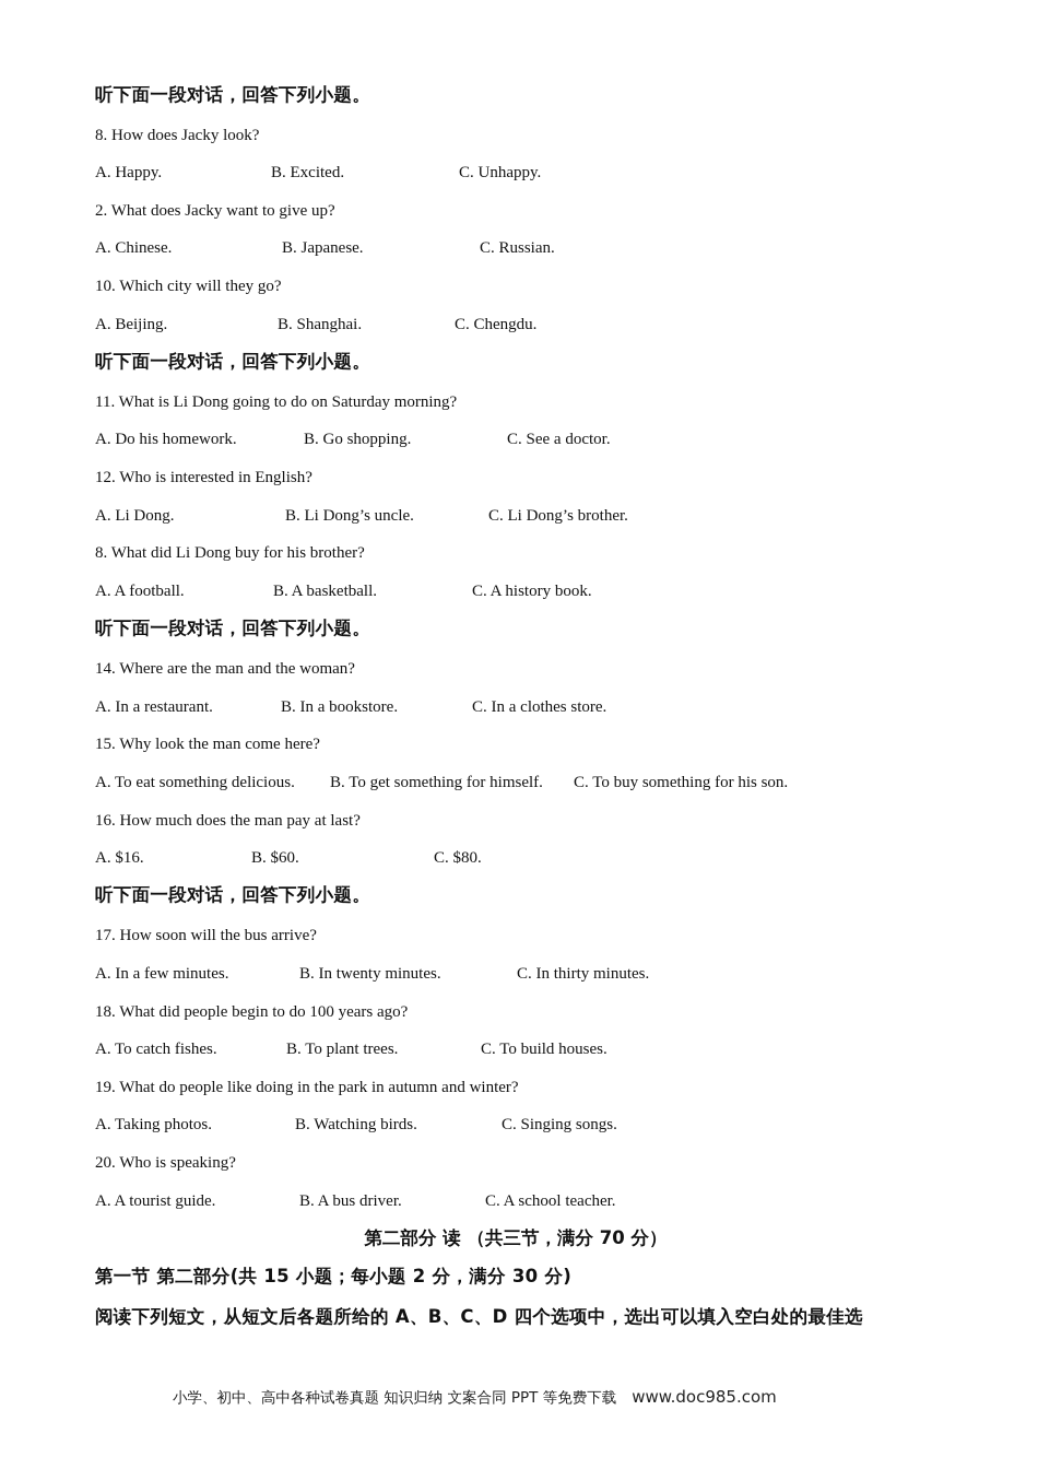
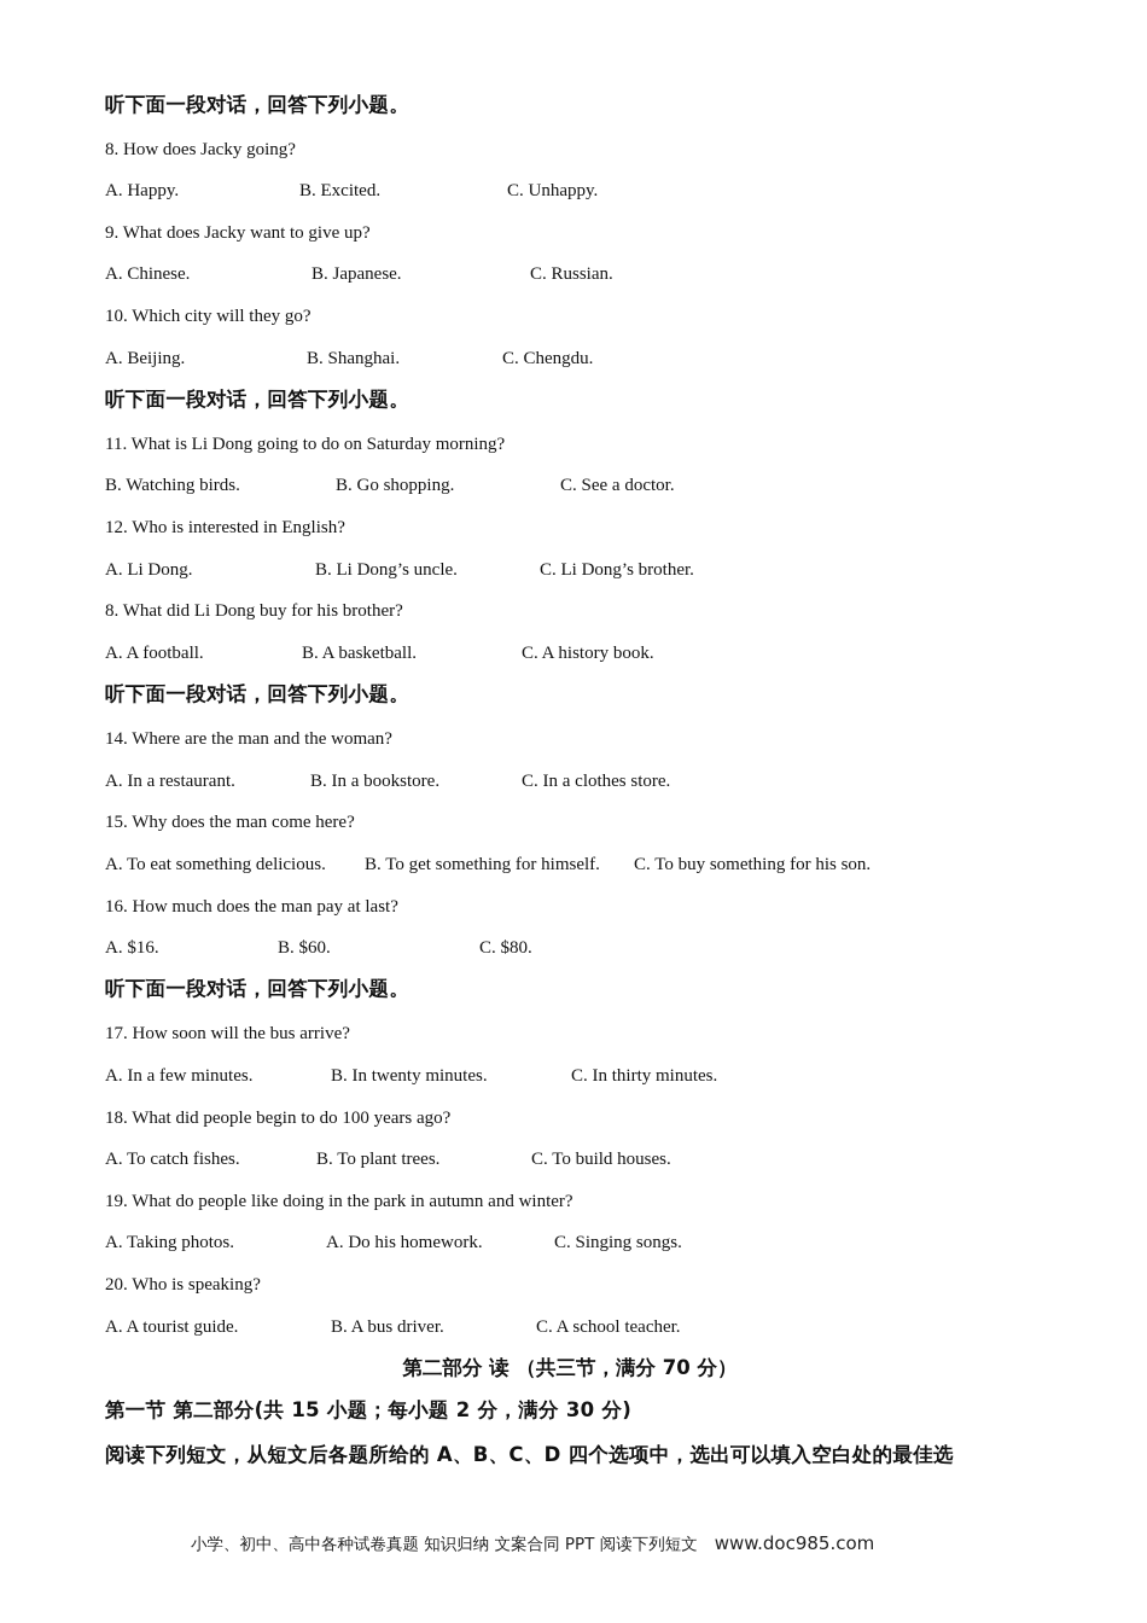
  听下面一段对话，回答下列小题。
- 8. How does Jacky look?
+ 8. How does Jacky going?
  A. Happy.
  B. Excited.
  C. Unhappy.
- 2. What does Jacky want to give up?
+ 9. What does Jacky want to give up?
  A. Chinese.
  B. Japanese.
  C. Russian.
  10. Which city will they go?
  A. Beijing.
  B. Shanghai.
  C. Chengdu.
  听下面一段对话，回答下列小题。
  11. What is Li Dong going to do on Saturday morning?
- A. Do his homework.
+ B. Watching birds.
  B. Go shopping.
  C. See a doctor.
  12. Who is interested in English?
  A. Li Dong.
  B. Li Dong’s uncle.
  C. Li Dong’s brother.
  8. What did Li Dong buy for his brother?
  A. A football.
  B. A basketball.
  C. A history book.
  听下面一段对话，回答下列小题。
  14. Where are the man and the woman?
  A. In a restaurant.
  B. In a bookstore.
  C. In a clothes store.
- 15. Why look the man come here?
+ 15. Why does the man come here?
  A. To eat something delicious.
  B. To get something for himself.
  C. To buy something for his son.
  16. How much does the man pay at last?
  A. $16.
  B. $60.
  C. $80.
  听下面一段对话，回答下列小题。
  17. How soon will the bus arrive?
  A. In a few minutes.
  B. In twenty minutes.
  C. In thirty minutes.
  18. What did people begin to do 100 years ago?
  A. To catch fishes.
  B. To plant trees.
  C. To build houses.
  19. What do people like doing in the park in autumn and winter?
  A. Taking photos.
- B. Watching birds.
+ A. Do his homework.
  C. Singing songs.
  20. Who is speaking?
  A. A tourist guide.
  B. A bus driver.
  C. A school teacher.
  第二部分 读 （共三节，满分 70 分）
  第一节 第二部分(共 15 小题；每小题 2 分，满分 30 分)
  阅读下列短文，从短文后各题所给的 A、B、C、D 四个选项中，选出可以填入空白处的最佳选
- 小学、初中、高中各种试卷真题 知识归纳 文案合同 PPT 等免费下载 www.doc985.com
+ 小学、初中、高中各种试卷真题 知识归纳 文案合同 PPT 阅读下列短文 www.doc985.com
